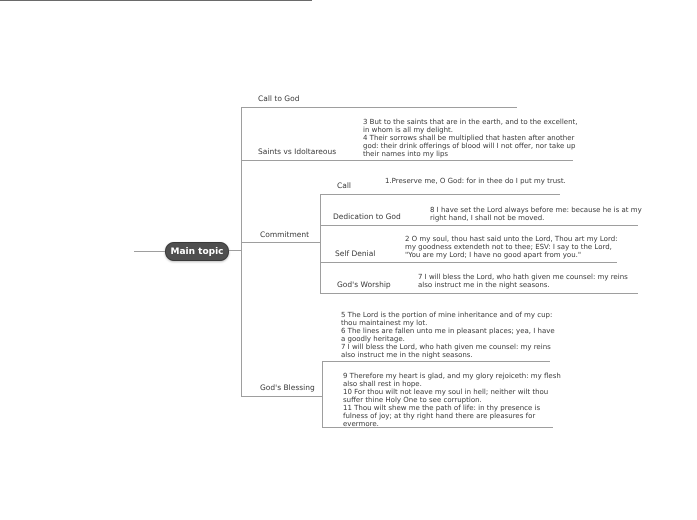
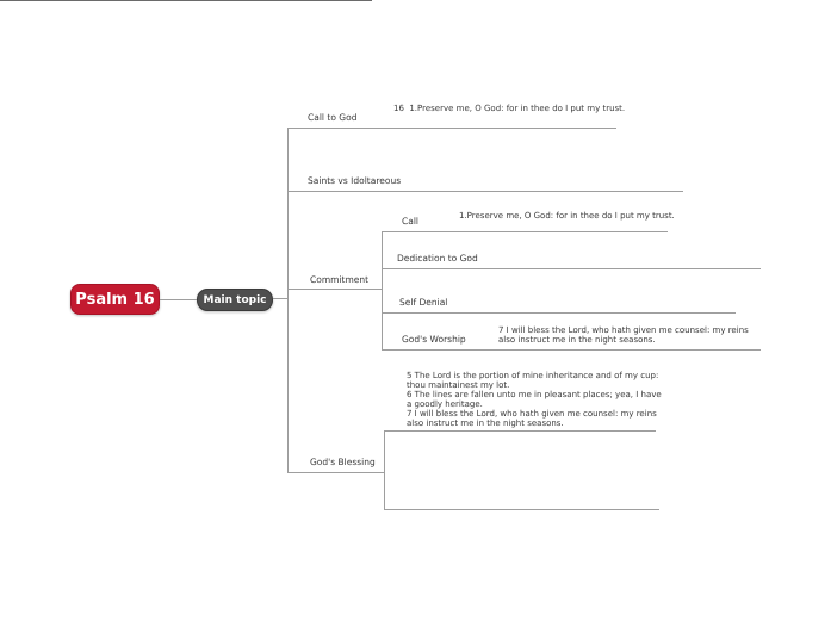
+ Psalm 16
  Main topic
  Call to God
+ 16 1.Preserve me, O God: for in thee do I put my trust.
  Saints vs Idoltareous
- 3 But to the saints that are in the earth, and to the excellent,
- in whom is all my delight.
- 4 Their sorrows shall be multiplied that hasten after another
- god: their drink offerings of blood will I not offer, nor take up
- their names into my lips
  Commitment
  Call
  1.Preserve me, O God: for in thee do I put my trust.
  Dedication to God
- 8 I have set the Lord always before me: because he is at my
- right hand, I shall not be moved.
  Self Denial
- 2 O my soul, thou hast said unto the Lord, Thou art my Lord:
- my goodness extendeth not to thee; ESV: I say to the Lord,
- "You are my Lord; I have no good apart from you."
  God's Worship
  7 I will bless the Lord, who hath given me counsel: my reins
  also instruct me in the night seasons.
  God's Blessing
  5 The Lord is the portion of mine inheritance and of my cup:
  thou maintainest my lot.
  6 The lines are fallen unto me in pleasant places; yea, I have
  a goodly heritage.
  7 I will bless the Lord, who hath given me counsel: my reins
  also instruct me in the night seasons.
- 9 Therefore my heart is glad, and my glory rejoiceth: my flesh
- also shall rest in hope.
- 10 For thou wilt not leave my soul in hell; neither wilt thou
- suffer thine Holy One to see corruption.
- 11 Thou wilt shew me the path of life: in thy presence is
- fulness of joy; at thy right hand there are pleasures for
- evermore.
